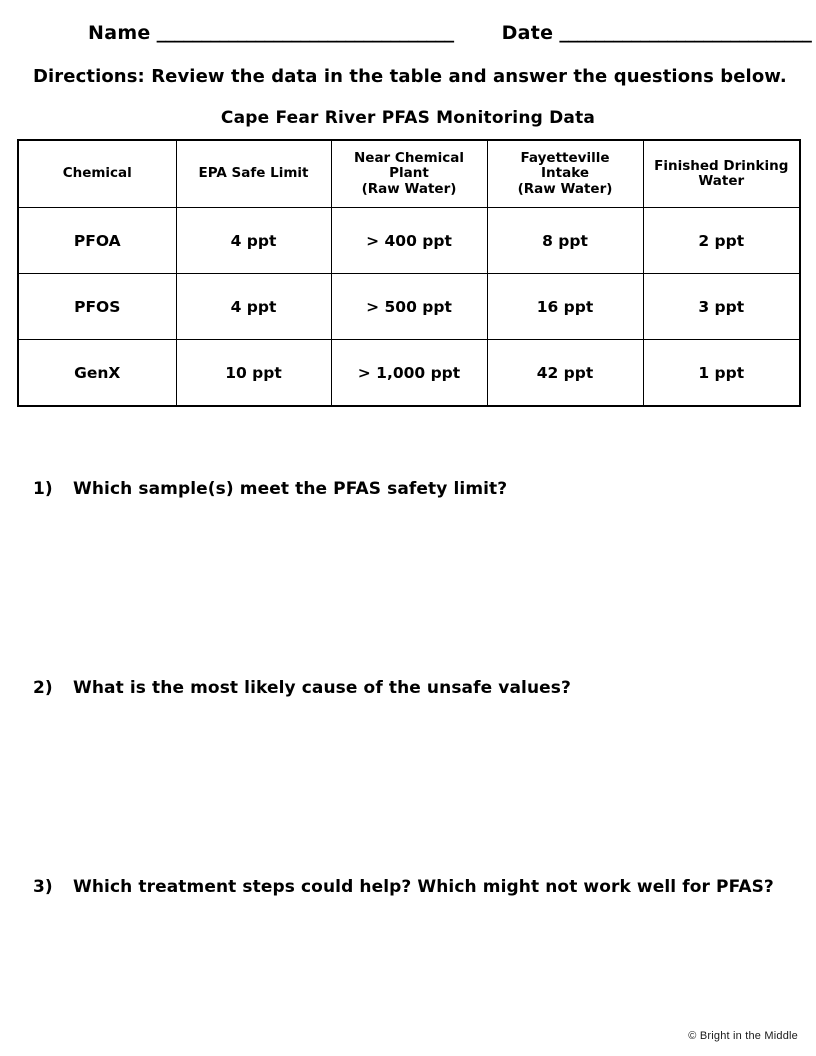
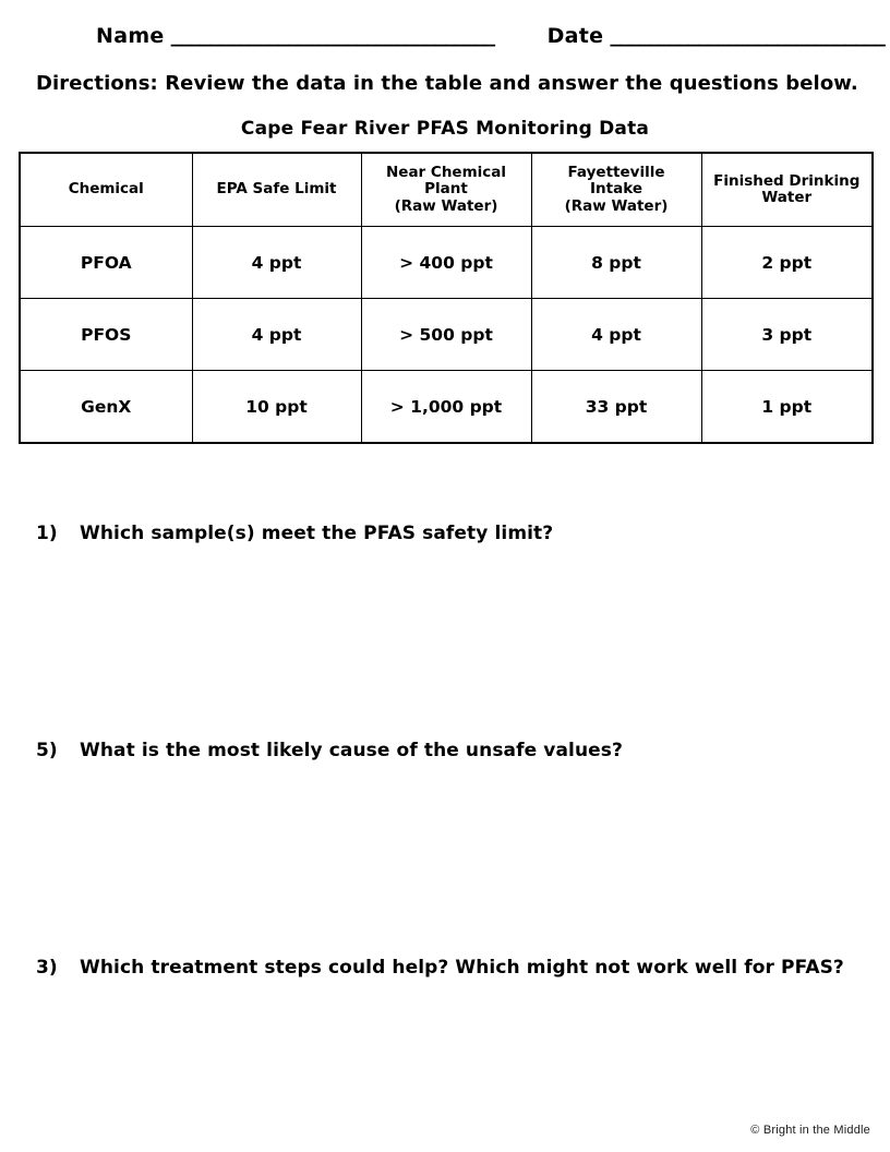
  Name
  _________________________________
  Date
  ____________________________
  Directions: Review the data in the table and answer the questions below.
  Cape Fear River PFAS Monitoring Data
  Chemical	EPA Safe Limit	Near Chemical Plant (Raw Water)	Fayetteville Intake (Raw Water)	Finished Drinking Water
  PFOA	4 ppt	> 400 ppt	8 ppt	2 ppt
- PFOS	4 ppt	> 500 ppt	16 ppt	3 ppt
+ PFOS	4 ppt	> 500 ppt	4 ppt	3 ppt
- GenX	10 ppt	> 1,000 ppt	42 ppt	1 ppt
+ GenX	10 ppt	> 1,000 ppt	33 ppt	1 ppt
  1)
  Which sample(s) meet the PFAS safety limit?
- 2)
+ 5)
  What is the most likely cause of the unsafe values?
  3)
  Which treatment steps could help? Which might not work well for PFAS?
  © Bright in the Middle
